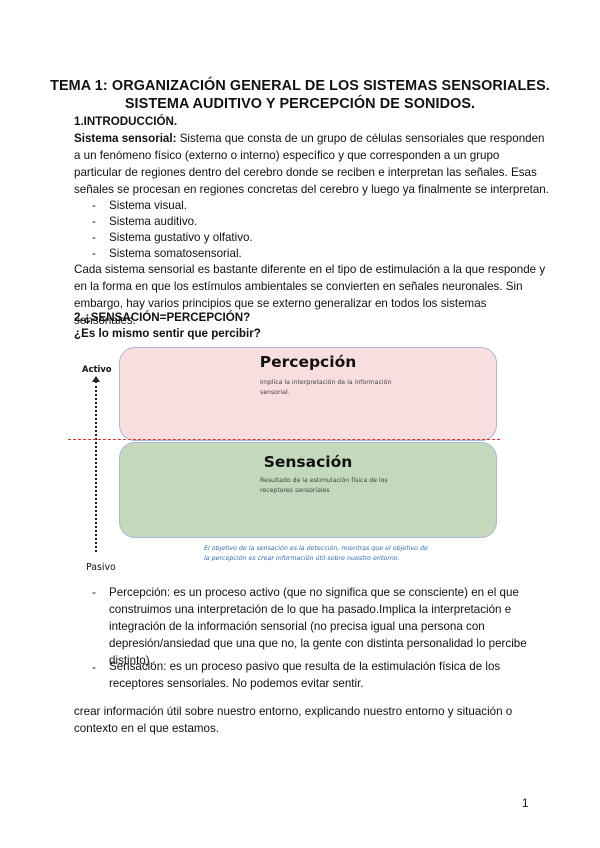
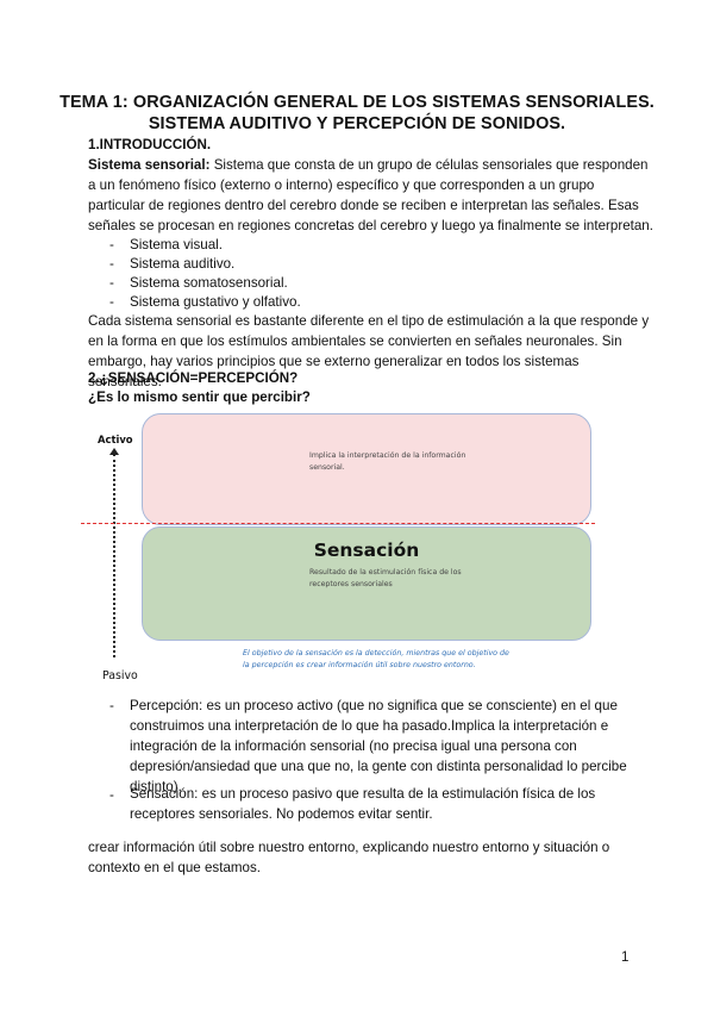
  TEMA 1: ORGANIZACIÓN GENERAL DE LOS SISTEMAS SENSORIALES.
  SISTEMA AUDITIVO Y PERCEPCIÓN DE SONIDOS.
  1.INTRODUCCIÓN.
  Sistema sensorial: Sistema que consta de un grupo de células sensoriales que responden
  a un fenómeno físico (externo o interno) específico y que corresponden a un grupo
  particular de regiones dentro del cerebro donde se reciben e interpretan las señales. Esas
  señales se procesan en regiones concretas del cerebro y luego ya finalmente se interpretan.
  -
  Sistema visual.
  -
  Sistema auditivo.
  -
- Sistema gustativo y olfativo.
+ Sistema somatosensorial.
  -
- Sistema somatosensorial.
+ Sistema gustativo y olfativo.
  Cada sistema sensorial es bastante diferente en el tipo de estimulación a la que responde y
  en la forma en que los estímulos ambientales se convierten en señales neuronales. Sin
  embargo, hay varios principios que se externo generalizar en todos los sistemas
  sensoriales.
  2.¿SENSACIÓN=PERCEPCIÓN?
  ¿Es lo mismo sentir que percibir?
  Activo
  Pasivo
- Percepción
  Sensación
  -
  Percepción: es un proceso activo (que no significa que se consciente) en el que
  construimos una interpretación de lo que ha pasado.Implica la interpretación e
  integración de la información sensorial (no precisa igual una persona con
  depresión/ansiedad que una que no, la gente con distinta personalidad lo percibe
  distinto).
  -
  Sensación: es un proceso pasivo que resulta de la estimulación física de los
  receptores sensoriales. No podemos evitar sentir.
  crear información útil sobre nuestro entorno, explicando nuestro entorno y situación o
  contexto en el que estamos.
  1
